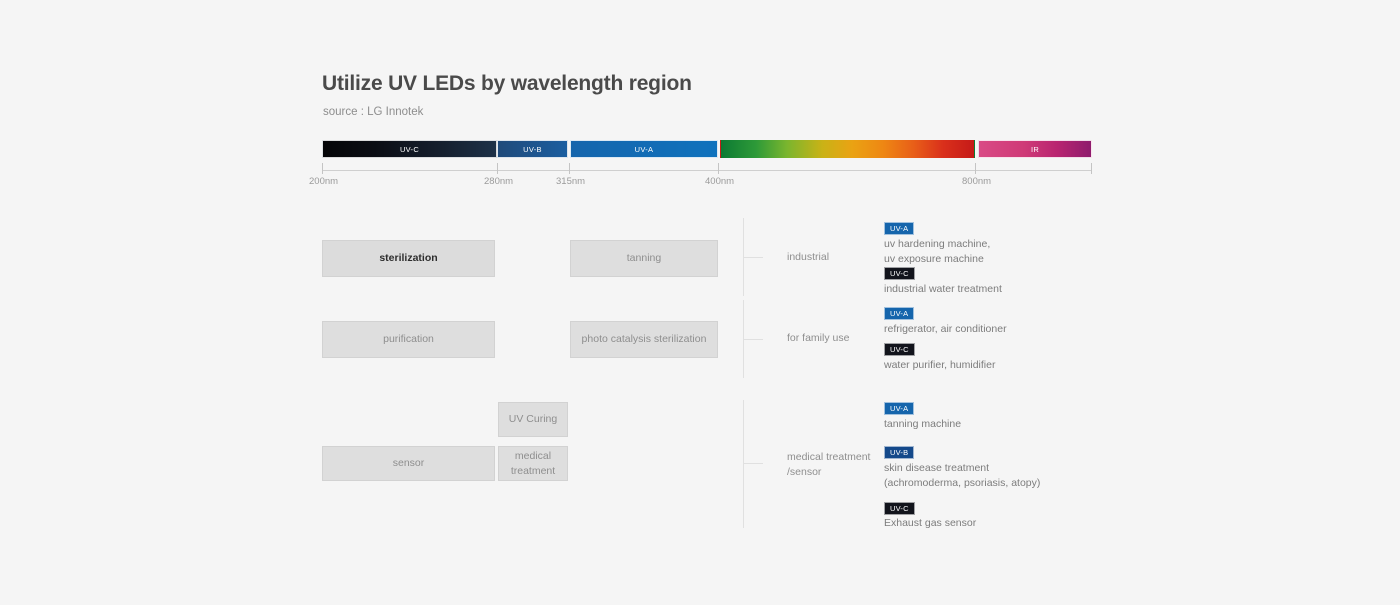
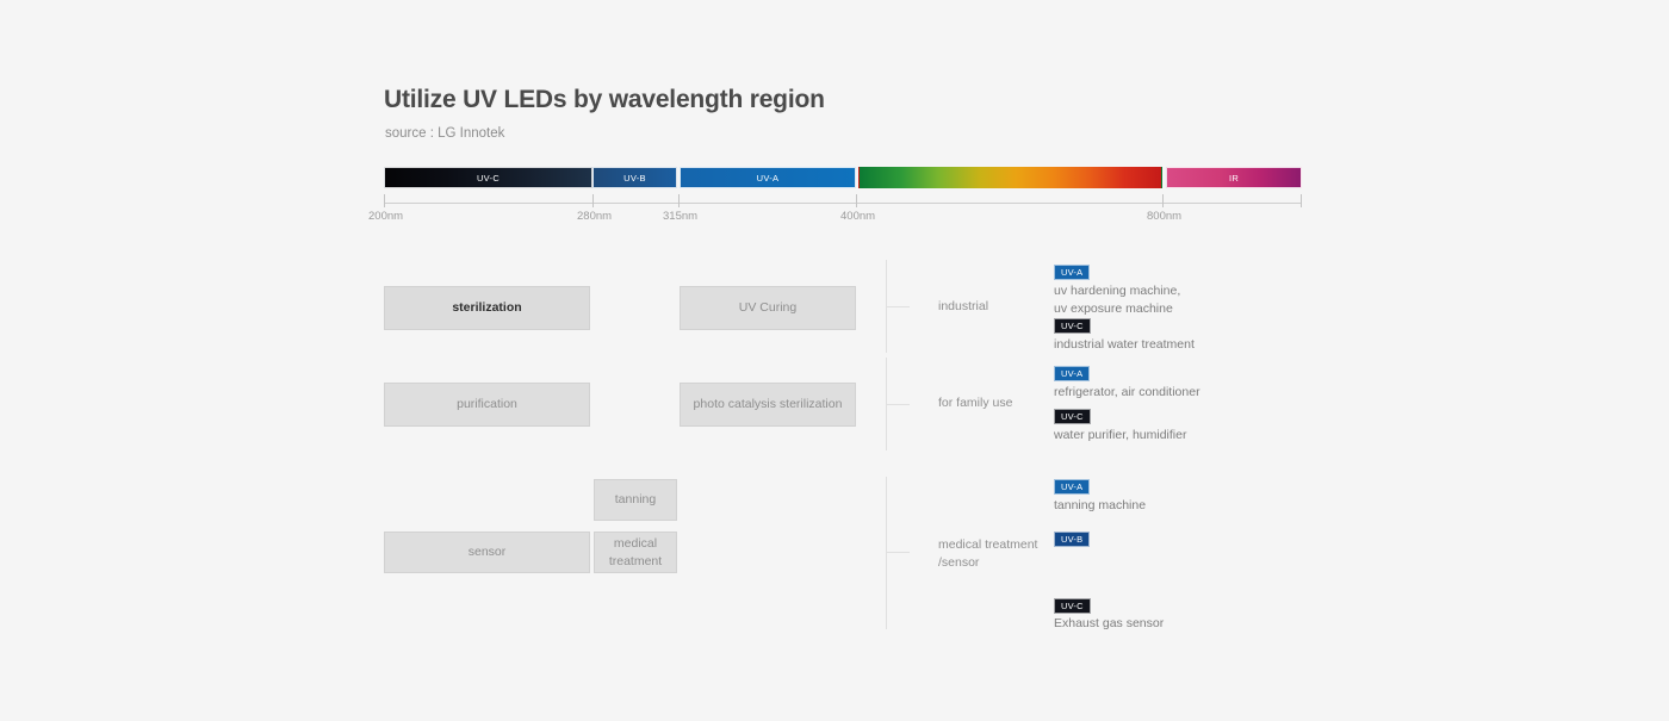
  Utilize UV LEDs by wavelength region
  source : LG Innotek
  UV-C
  UV-B
  UV-A
  IR
  200nm
  280nm
  315nm
  400nm
  800nm
  sterilization
- tanning
+ UV Curing
  purification
  photo catalysis sterilization
- UV Curing
+ tanning
  sensor
  medical treatment
  industrial
  for family use
  medical treatment
  /sensor
  UV-A
  uv hardening machine,
  uv exposure machine
  UV-C
  industrial water treatment
  UV-A
  refrigerator, air conditioner
  UV-C
  water purifier, humidifier
  UV-A
  tanning machine
  UV-B
- skin disease treatment
- (achromoderma, psoriasis, atopy)
  UV-C
  Exhaust gas sensor
